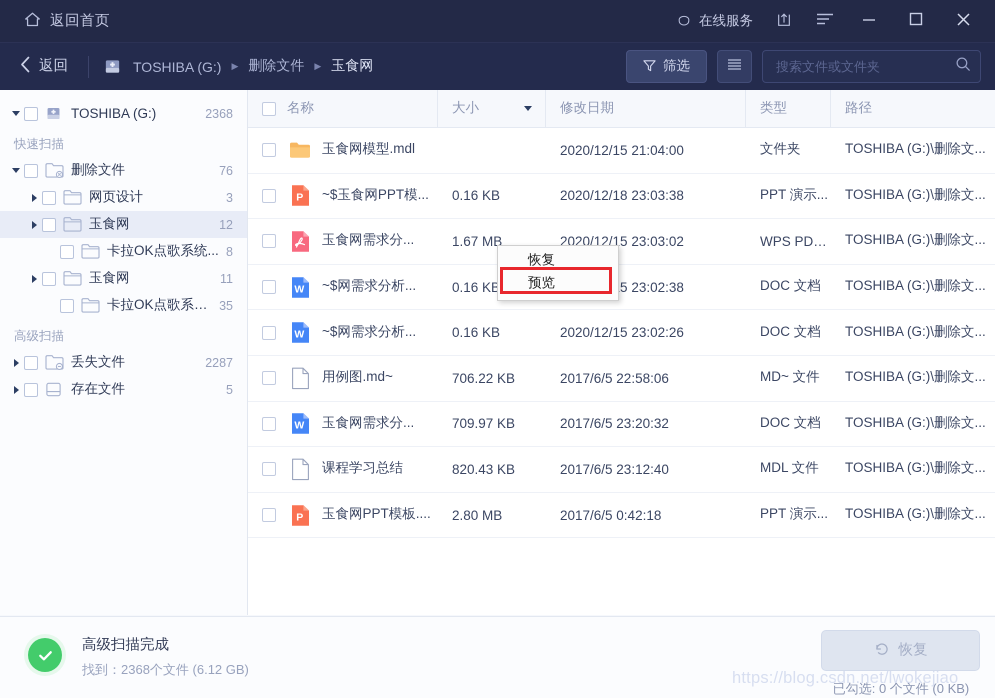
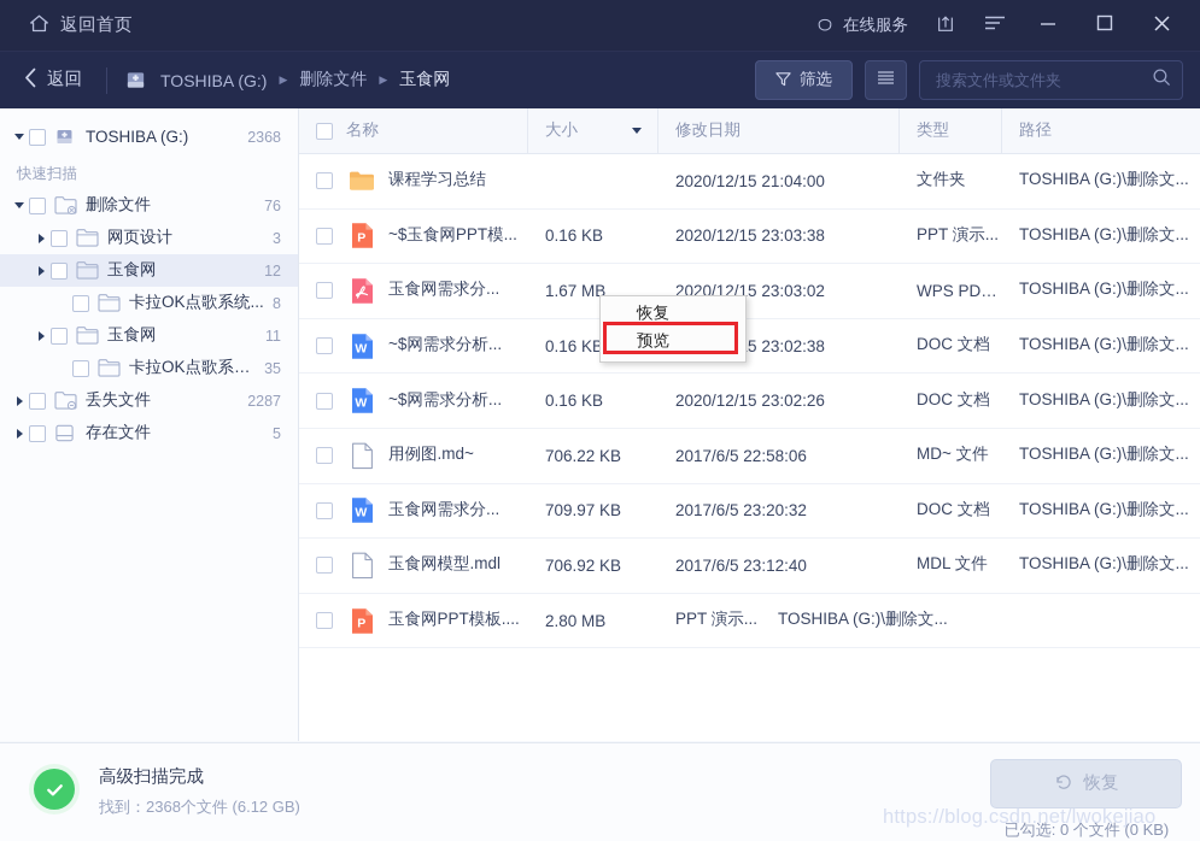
  返回首页
  在线服务
  返回
  TOSHIBA (G:)
  ▶
  删除文件
  ▶
  玉食网
  筛选
  搜索文件或文件夹
  TOSHIBA (G:)
  2368
  快速扫描
  删除文件
  76
  网页设计
  3
  玉食网
  12
  卡拉OK点歌系统...
  8
  玉食网
  11
  卡拉OK点歌系统...
  35
- 高级扫描
  丢失文件
  2287
  存在文件
  5
  名称
  大小
  修改日期
  类型
  路径
- 玉食网模型.mdl
+ 课程学习总结
  2020/12/15 21:04:00
  文件夹
  TOSHIBA (G:)\删除文...
  P
  ~$玉食网PPT模...
  0.16 KB
- 2020/12/18 23:03:38
+ 2020/12/15 23:03:38
  PPT 演示...
  TOSHIBA (G:)\删除文...
  玉食网需求分...
  1.67 MB
  2020/12/15 23:03:02
  WPS PDF ..
  TOSHIBA (G:)\删除文...
  W
  ~$网需求分析...
  0.16 KB
  DOC 文档
  TOSHIBA (G:)\删除文...
  W
  ~$网需求分析...
  0.16 KB
  2020/12/15 23:02:26
  DOC 文档
  TOSHIBA (G:)\删除文...
  用例图.md~
  706.22 KB
  2017/6/5 22:58:06
  MD~ 文件
  TOSHIBA (G:)\删除文...
  W
  玉食网需求分...
  709.97 KB
  2017/6/5 23:20:32
  DOC 文档
  TOSHIBA (G:)\删除文...
- 课程学习总结
+ 玉食网模型.mdl
- 820.43 KB
+ 706.92 KB
  2017/6/5 23:12:40
  MDL 文件
  TOSHIBA (G:)\删除文...
  P
  玉食网PPT模板....
  2.80 MB
- 2017/6/5 0:42:18
  PPT 演示...
  TOSHIBA (G:)\删除文...
  恢复
  预览
  高级扫描完成
  找到：2368个文件 (6.12 GB)
  恢复
  已勾选: 0 个文件 (0 KB)
  https://blog.csdn.net/lwokejiao
